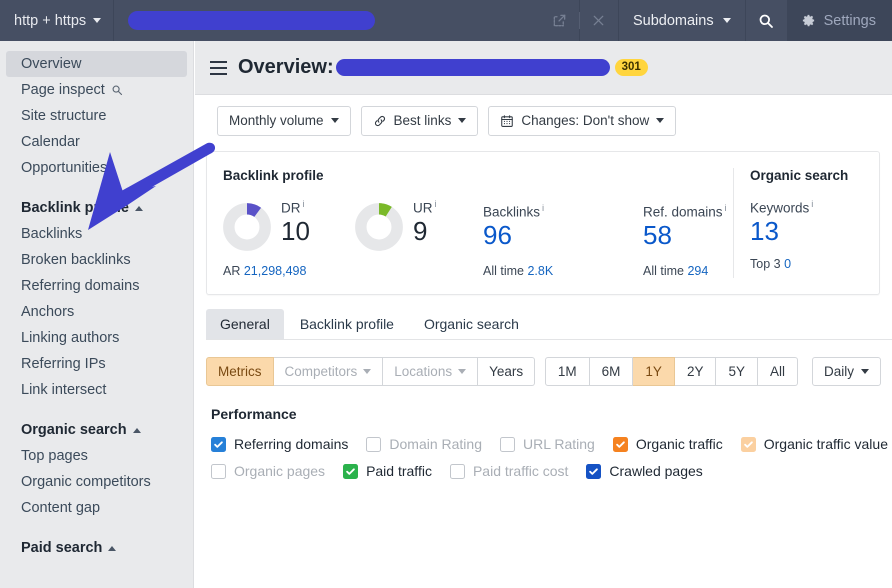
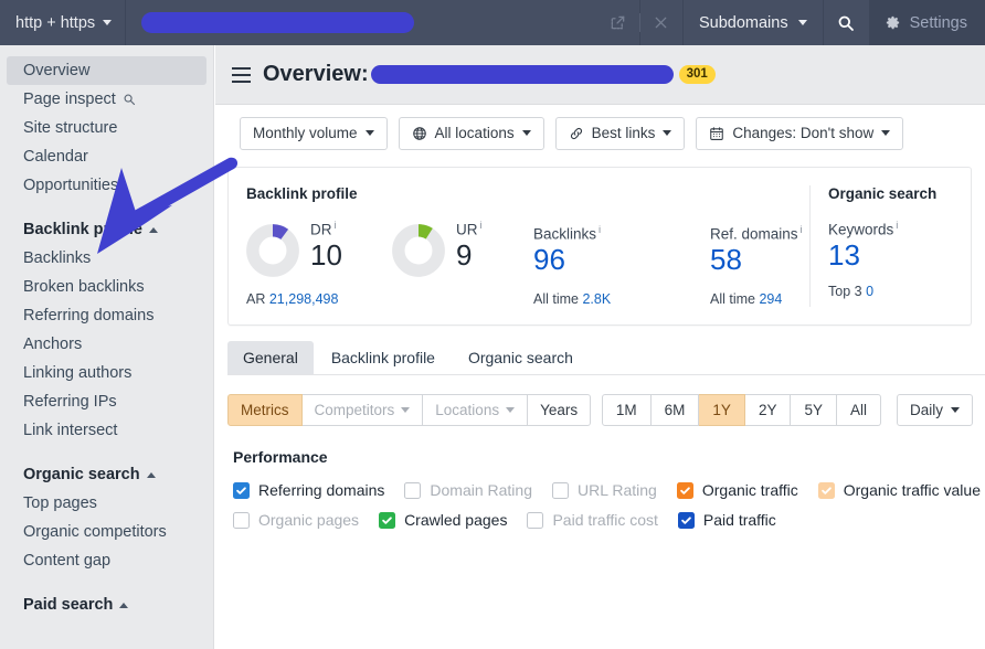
  http + https
  Subdomains
  Settings
  Overview
  Page inspect
  Site structure
  Calendar
  Opportunities
  Backlinks
  Broken backlinks
  Referring domains
  Anchors
  Linking authors
  Referring IPs
  Link intersect
  Organic search
  Top pages
  Organic competitors
  Content gap
  Paid search
  Overview:
  301
  Monthly volume
+ All locations
  Best links
  Changes: Don't show
  Backlink profile
  DR i
  10
  UR i
  9
  Backlinks i
  96
  Ref. domains i
  58
  AR 21,298,498
  All time 2.8K
  All time 294
  Organic search
  Keywords i
  13
  Top 3 0
  General
  Backlink profile
  Organic search
  Metrics
  Competitors
  Locations
  Years
  1M
  6M
  1Y
  2Y
  5Y
  All
  Daily
  Performance
  Referring domains
  Domain Rating
  URL Rating
  Organic traffic
  Organic traffic value
  Organic pages
- Paid traffic
+ Crawled pages
  Paid traffic cost
- Crawled pages
+ Paid traffic
